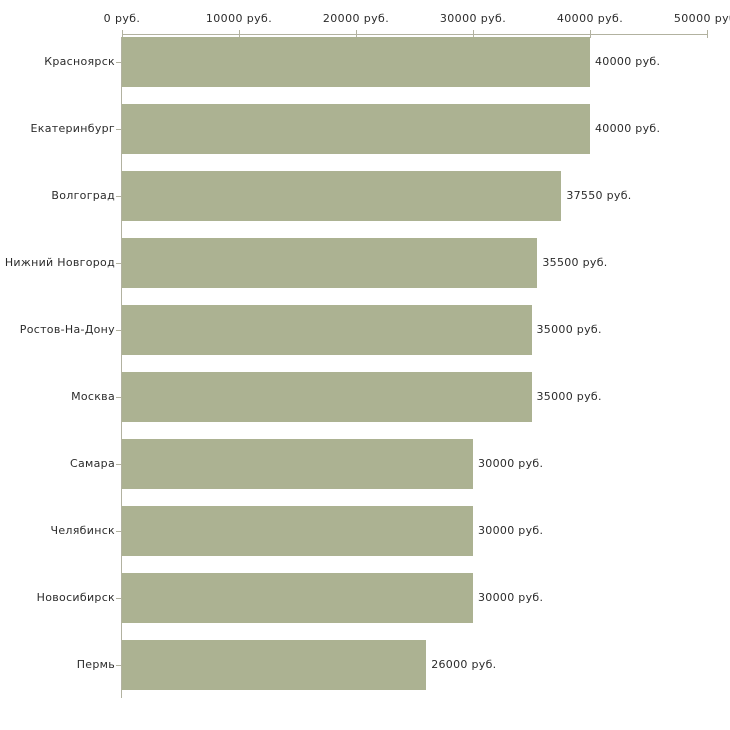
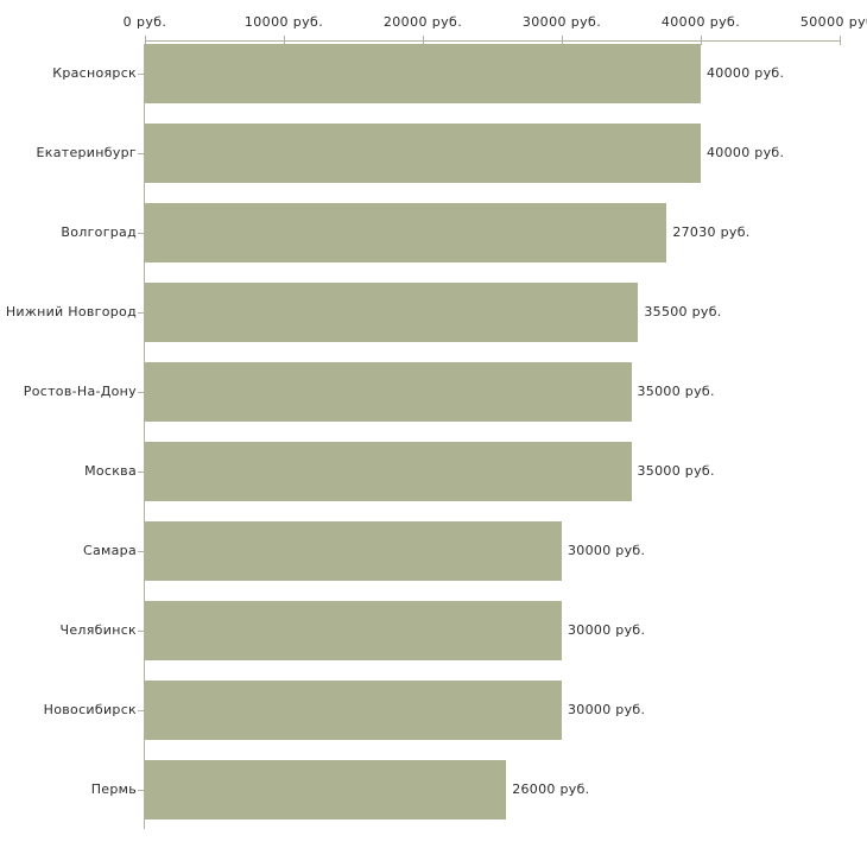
  0 руб.
  10000 руб.
  20000 руб.
  30000 руб.
  40000 руб.
  50000 ру
  Красноярск
  40000 руб.
  Екатеринбург
  40000 руб.
  Волгоград
- 37550 руб.
+ 27030 руб.
  Нижний Новгород
  35500 руб.
  Ростов-На-Дону
  35000 руб.
  Москва
  35000 руб.
  Самара
  30000 руб.
  Челябинск
  30000 руб.
  Новосибирск
  30000 руб.
  Пермь
  26000 руб.
